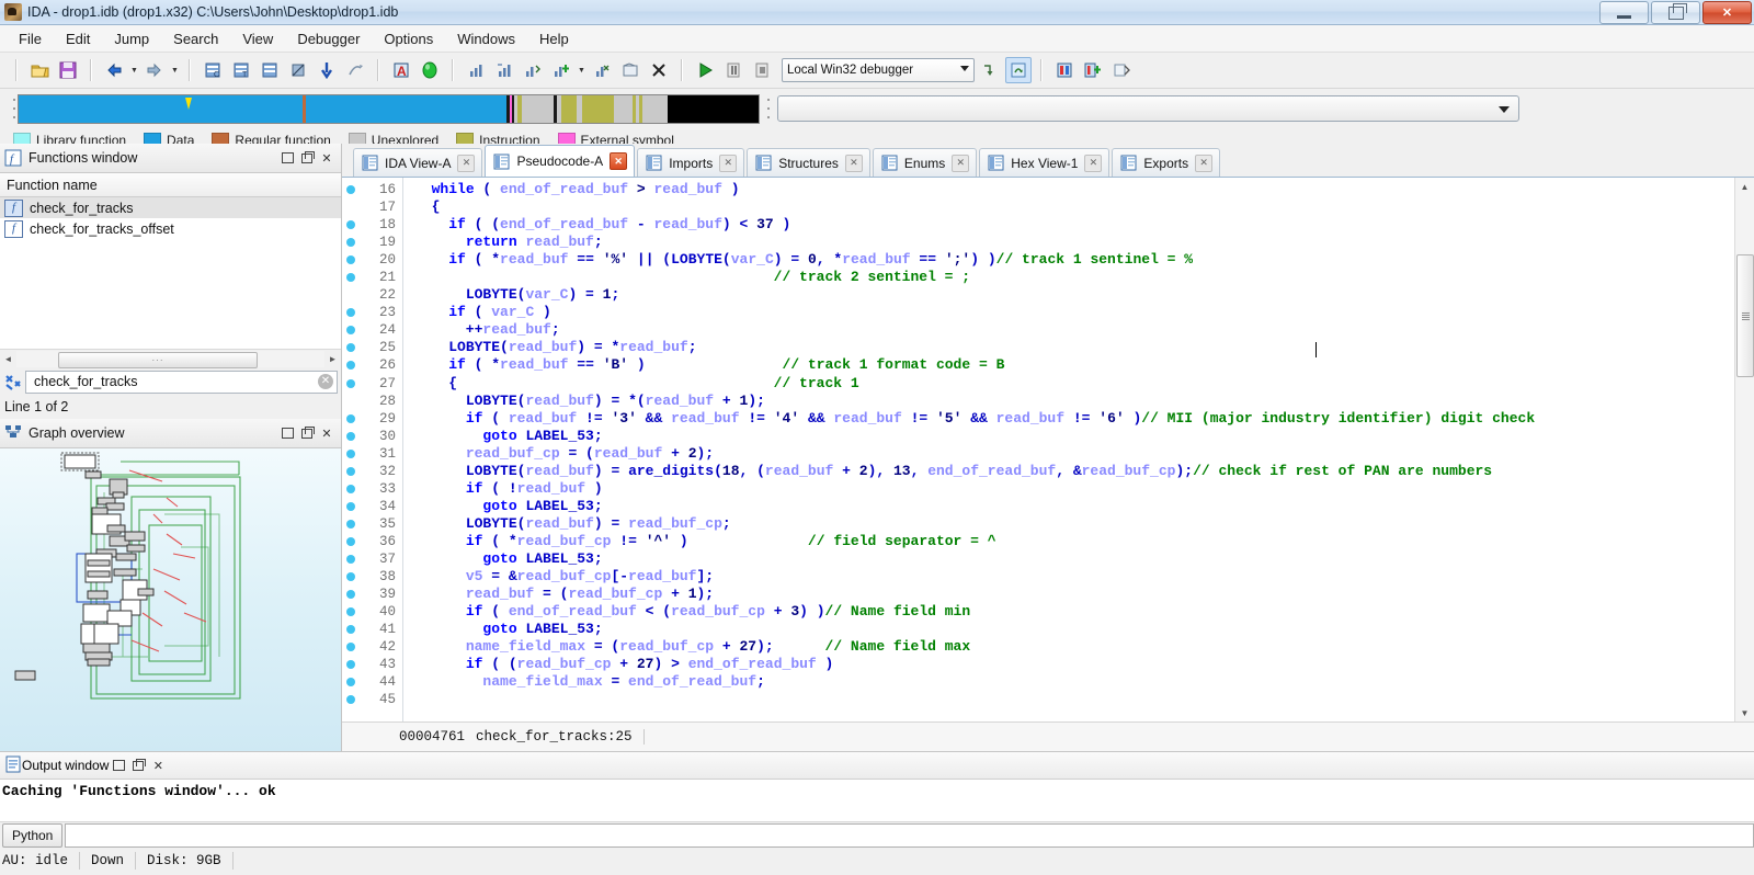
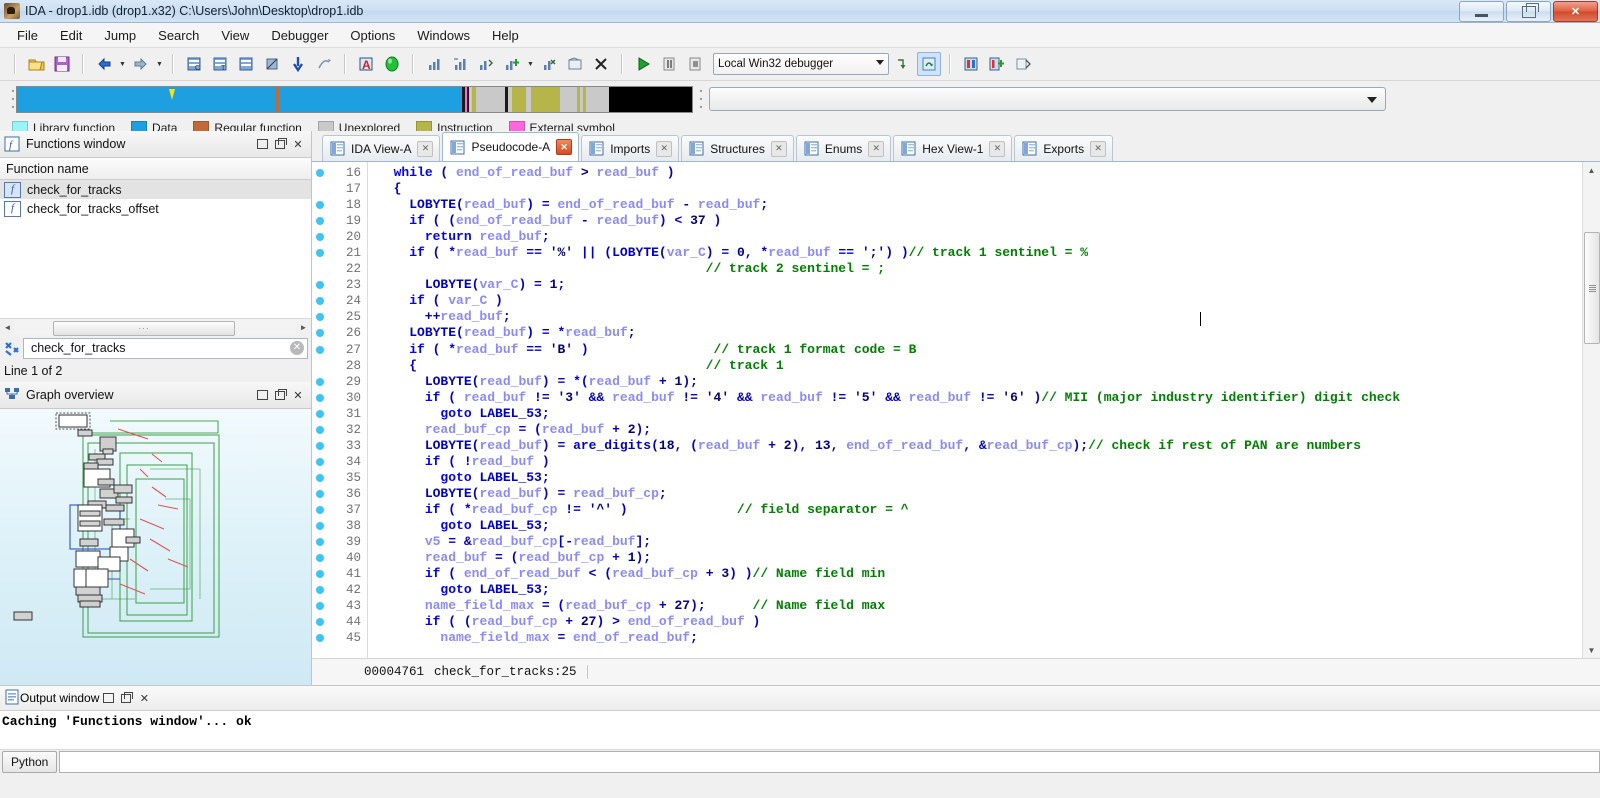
  IDA - drop1.idb (drop1.x32) C:\Users\John\Desktop\drop1.idb
  ✕
  File
  Edit
  Jump
  Search
  View
  Debugger
  Options
  Windows
  Help
  A
  Local Win32 debugger
  Library function
  Data
  Regular function
  Unexplored
  Instruction
  External symbol
  f
  Functions window
  ✕
  Function name
  f
  check_for_tracks
  f
  check_for_tracks_offset
  ◄
  ···
  ►
  check_for_tracks
  ✕
  Line 1 of 2
  Graph overview
  ✕
  IDA View-A
  ✕
  Pseudocode-A
  ✕
  Imports
  ✕
  Structures
  ✕
  Enums
  ✕
  Hex View-1
  ✕
  Exports
  ✕
  16
  17
  18
  19
  20
  21
  22
  23
  24
  25
  26
  27
  28
  29
  30
  31
  32
  33
  34
  35
  36
  37
  38
  39
  40
  41
  42
  43
  44
  45
  while ( end_of_read_buf > read_buf )
  {
+ LOBYTE(read_buf) = end_of_read_buf - read_buf;
  if ( (end_of_read_buf - read_buf) < 37 )
  return read_buf;
  if ( *read_buf == '%' || (LOBYTE(var_C) = 0, *read_buf == ';') )// track 1 sentinel = %
  // track 2 sentinel = ;
  LOBYTE(var_C) = 1;
  if ( var_C )
  ++read_buf;
  LOBYTE(read_buf) = *read_buf;
  if ( *read_buf == 'B' ) // track 1 format code = B
  { // track 1
  LOBYTE(read_buf) = *(read_buf + 1);
  if ( read_buf != '3' && read_buf != '4' && read_buf != '5' && read_buf != '6' )// MII (major industry identifier) digit check
  goto LABEL_53;
  read_buf_cp = (read_buf + 2);
  LOBYTE(read_buf) = are_digits(18, (read_buf + 2), 13, end_of_read_buf, &read_buf_cp);// check if rest of PAN are numbers
  if ( !read_buf )
  goto LABEL_53;
  LOBYTE(read_buf) = read_buf_cp;
  if ( *read_buf_cp != '^' ) // field separator = ^
  goto LABEL_53;
  v5 = &read_buf_cp[-read_buf];
  read_buf = (read_buf_cp + 1);
  if ( end_of_read_buf < (read_buf_cp + 3) )// Name field min
  goto LABEL_53;
  name_field_max = (read_buf_cp + 27); // Name field max
  if ( (read_buf_cp + 27) > end_of_read_buf )
  name_field_max = end_of_read_buf;
  ▲
  ▼
  00004761
  check_for_tracks:25
  Output window
  ✕
  Caching 'Functions window'... ok
  Python
- AU: idle
- Down
- Disk: 9GB
